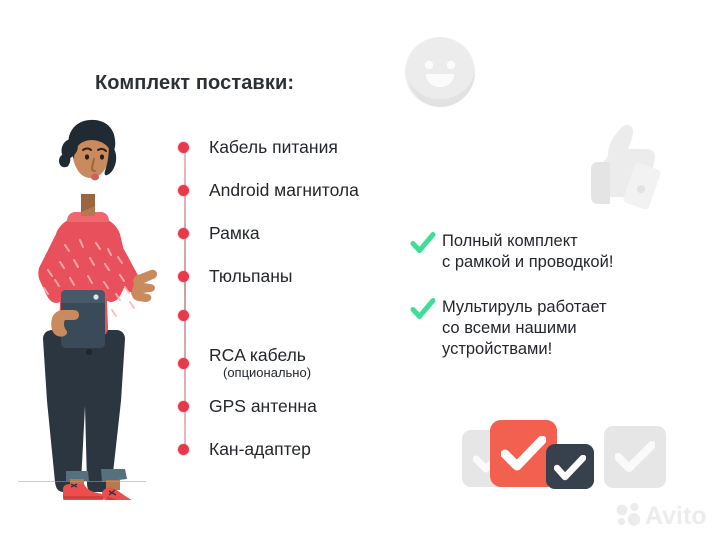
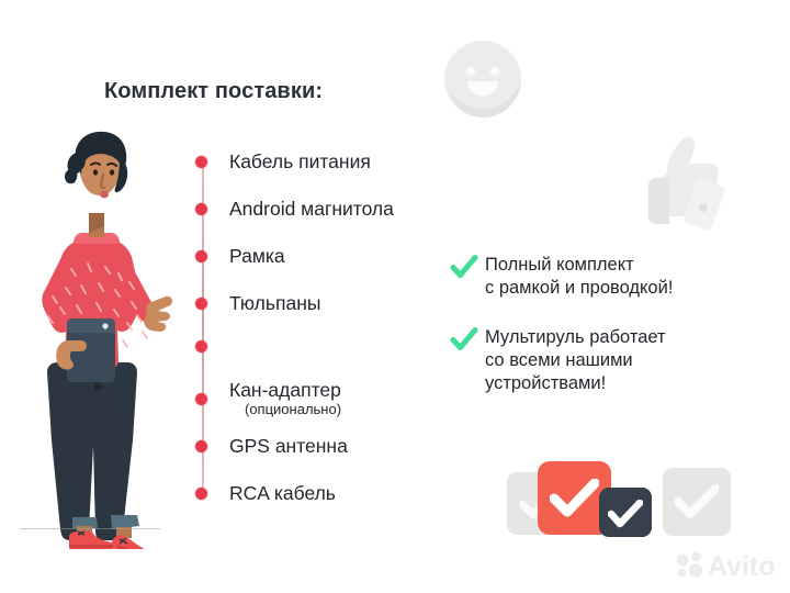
  Комплект поставки:
  Кабель питания
  Android магнитола
  Рамка
  Тюльпаны
- RCA кабель
+ Кан-адаптер
  (опционально)
  GPS антенна
- Кан-адаптер
+ RCA кабель
  Полный комплект
  с рамкой и проводкой!
  Мультируль работает
  со всеми нашими
  устройствами!
